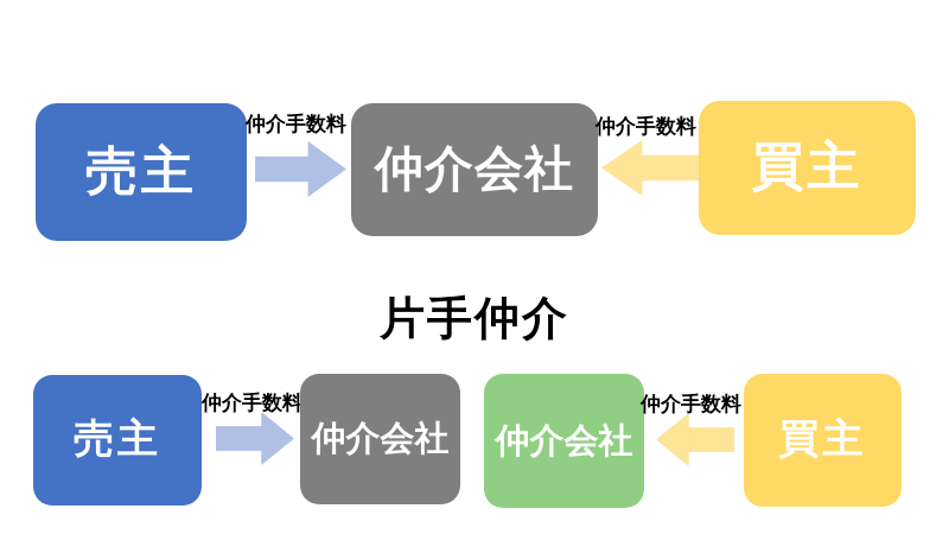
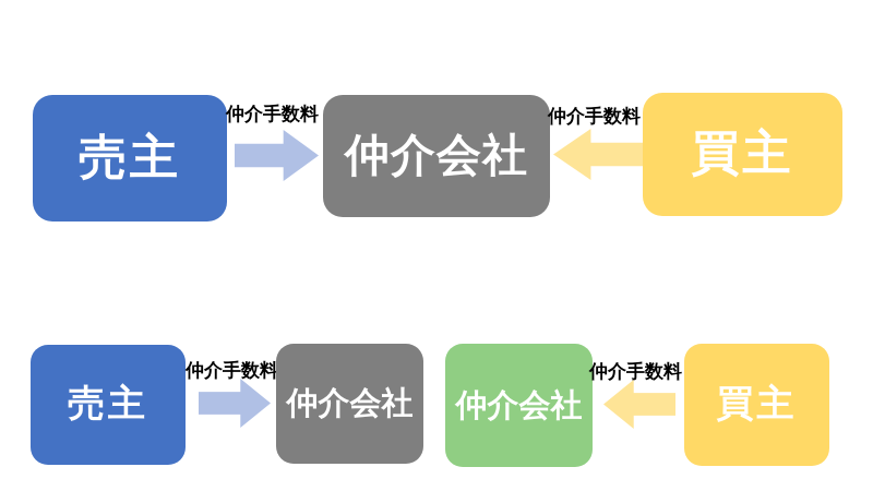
  売主
  仲介手数料
  仲介会社
  仲介手数料
  買主
- 片手仲介
  売主
  仲介手数料
  仲介会社
  仲介会社
  仲介手数料
  買主
